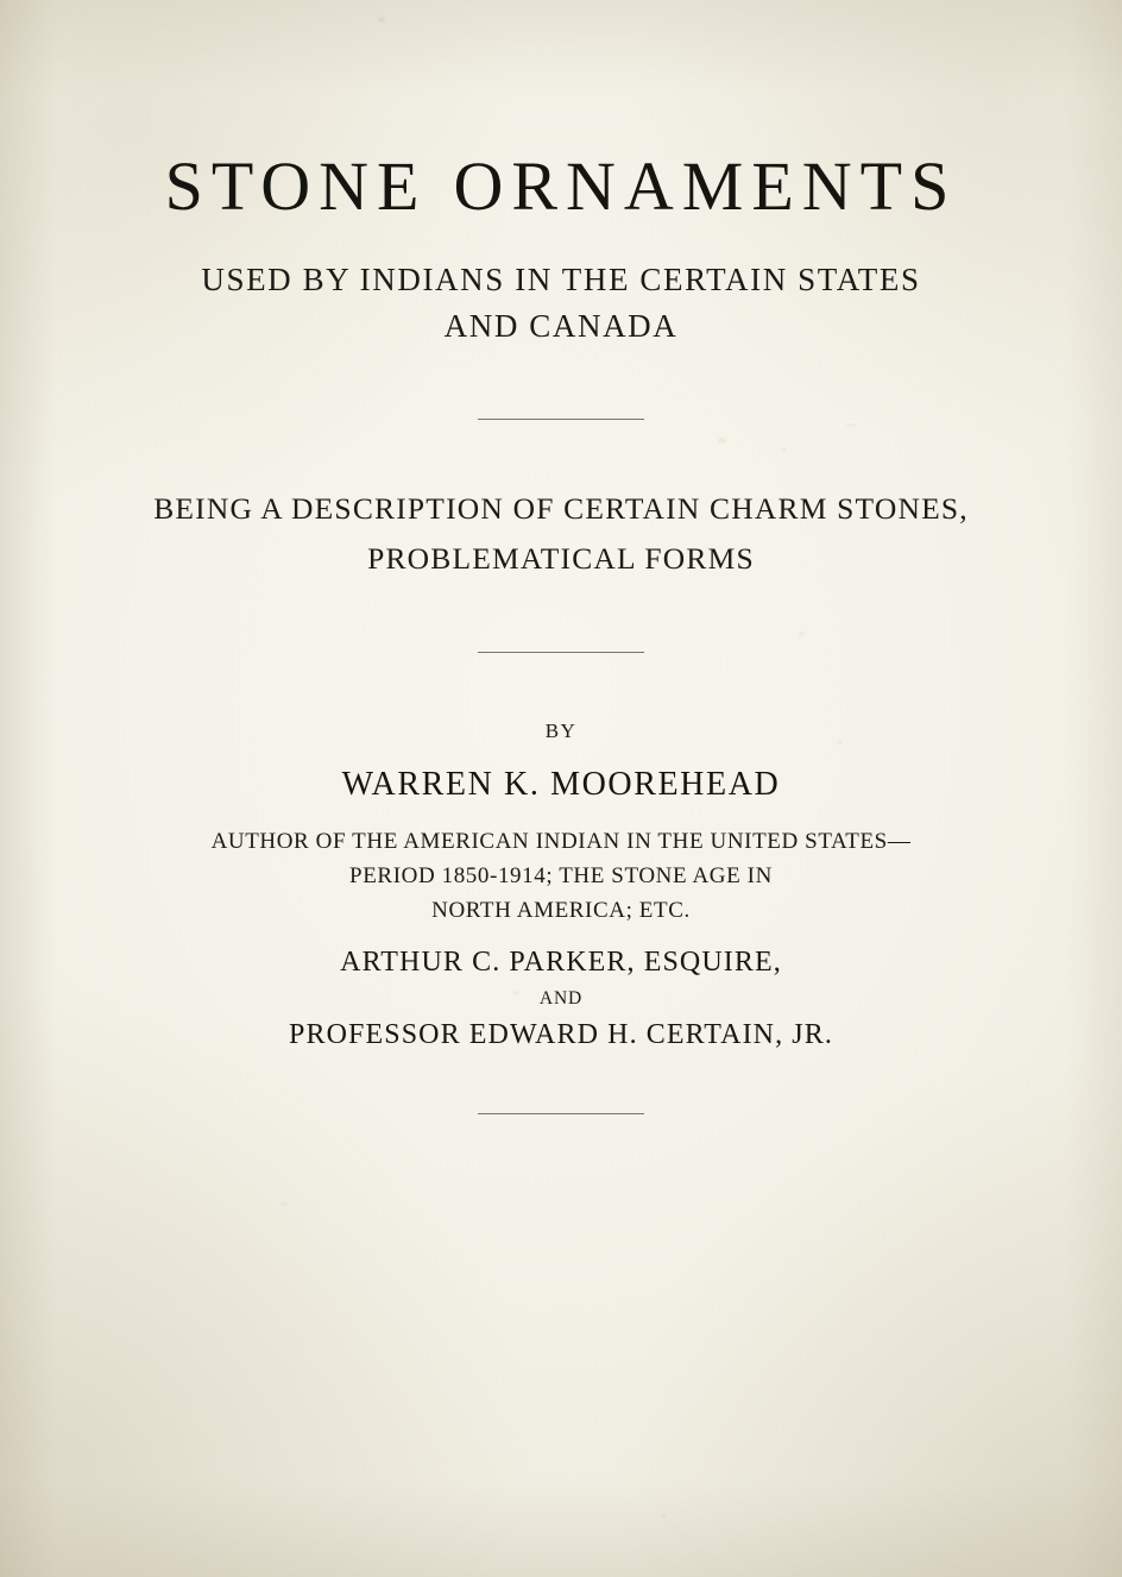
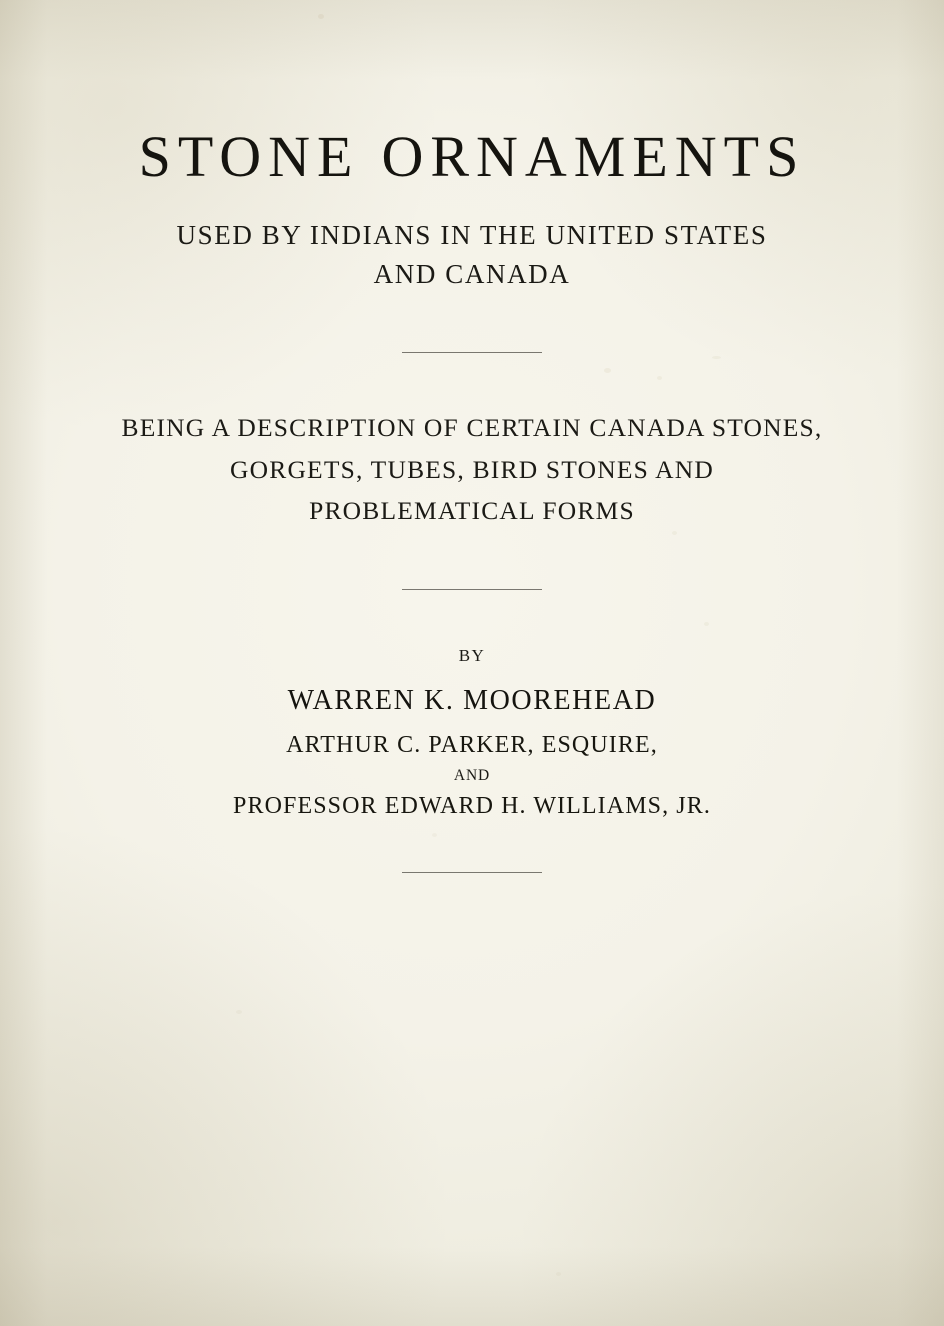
  STONE ORNAMENTS
- USED BY INDIANS IN THE CERTAIN STATES
+ USED BY INDIANS IN THE UNITED STATES
  AND CANADA
- BEING A DESCRIPTION OF CERTAIN CHARM STONES,
+ BEING A DESCRIPTION OF CERTAIN CANADA STONES,
+ GORGETS, TUBES, BIRD STONES AND
  PROBLEMATICAL FORMS
  BY
  WARREN K. MOOREHEAD
- AUTHOR OF THE AMERICAN INDIAN IN THE UNITED STATES—
- PERIOD 1850-1914; THE STONE AGE IN
- NORTH AMERICA; ETC.
  ARTHUR C. PARKER, ESQUIRE,
  AND
- PROFESSOR EDWARD H. CERTAIN, JR.
+ PROFESSOR EDWARD H. WILLIAMS, JR.
